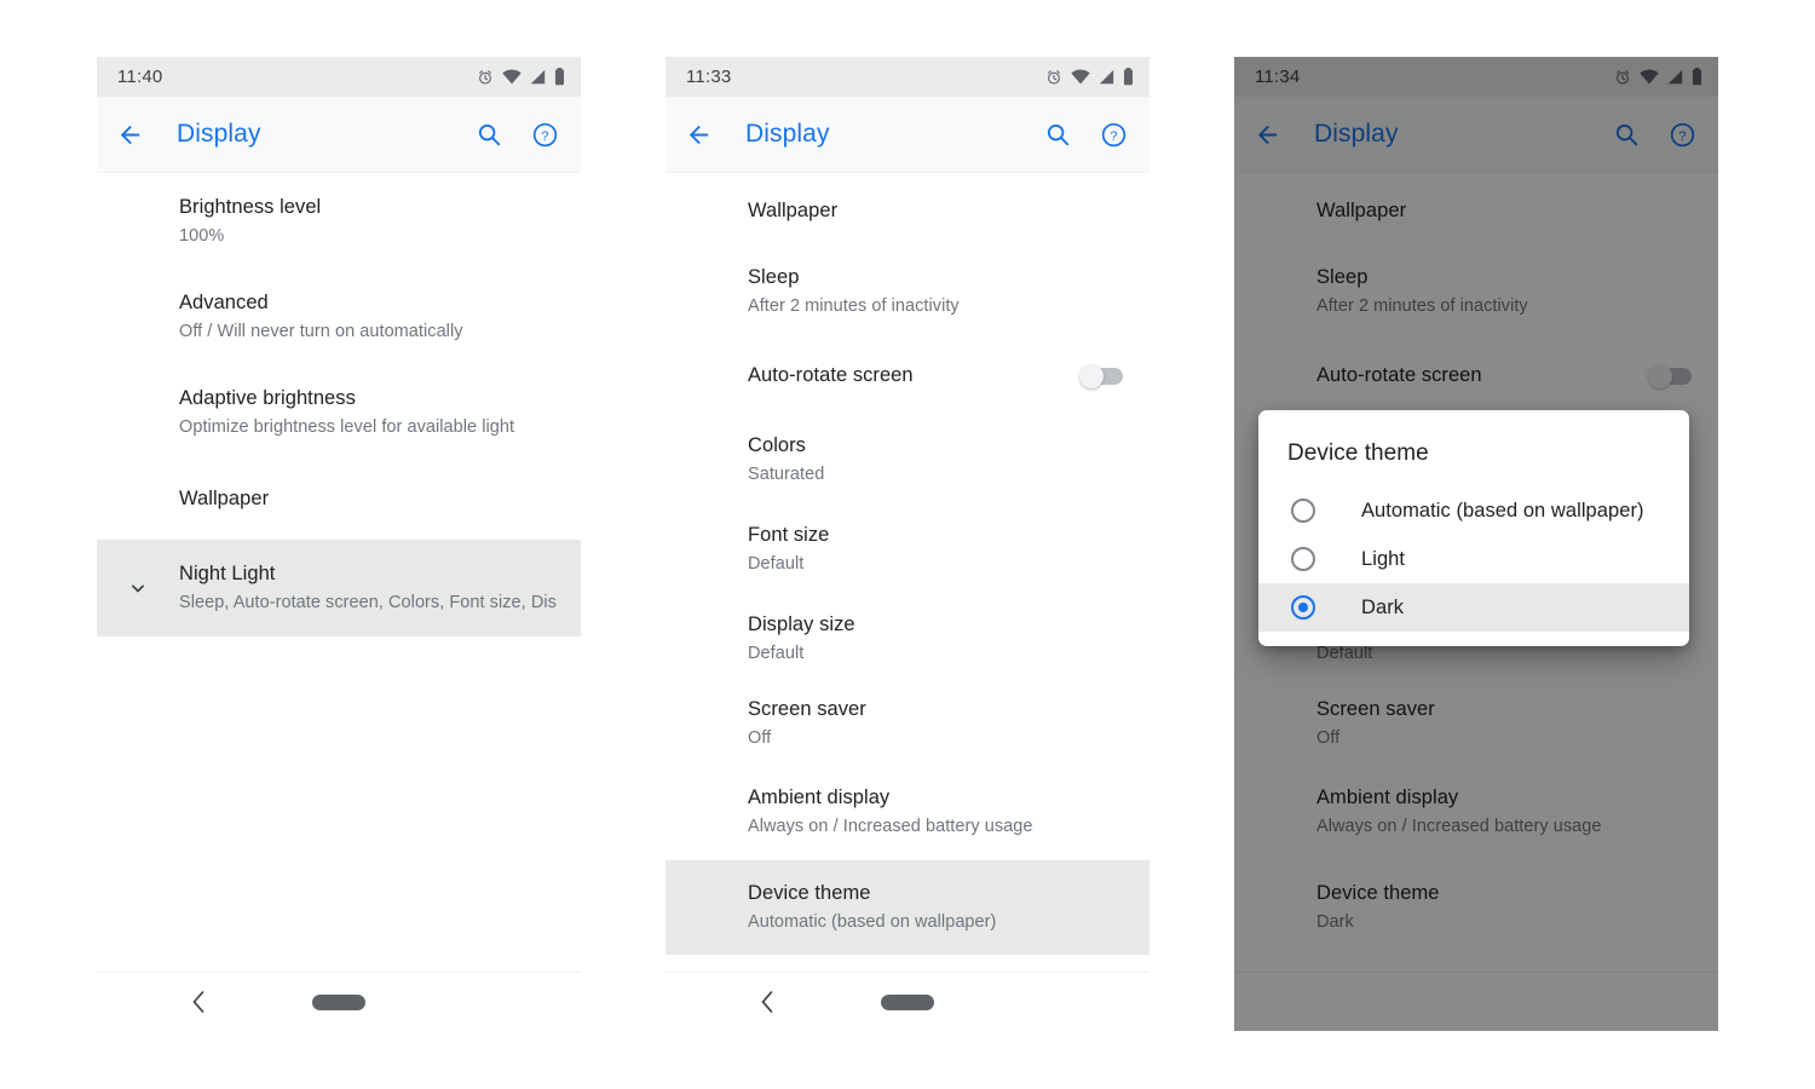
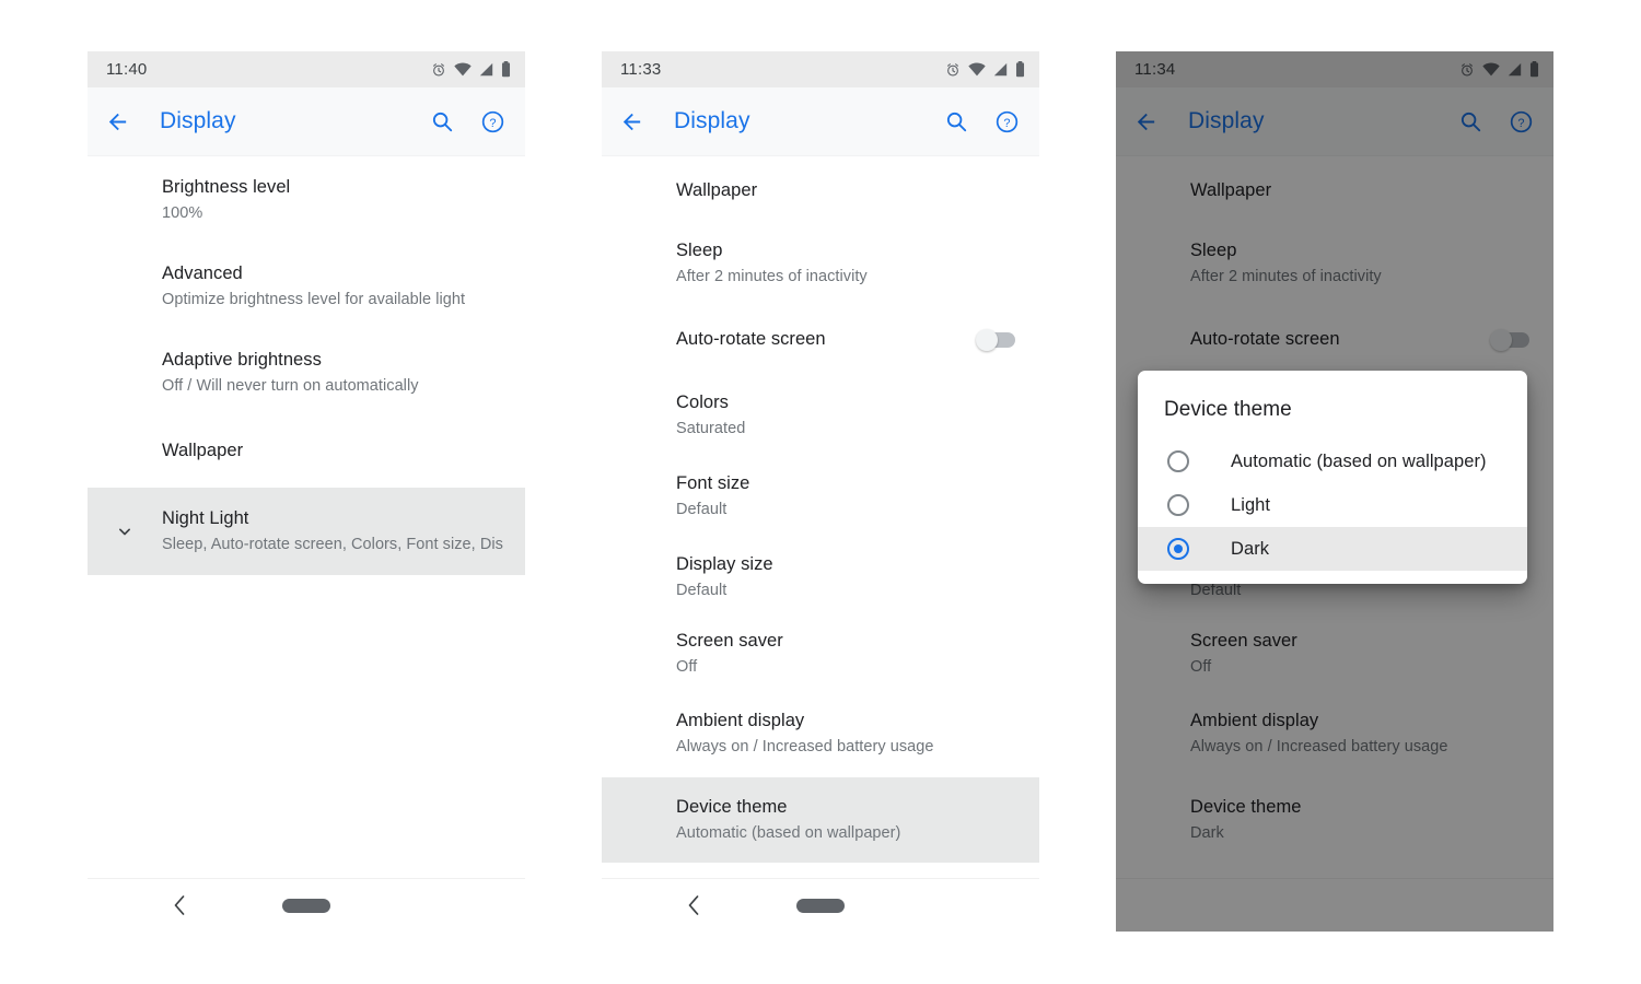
  11:40
  Display
  ?
  Brightness level
  100%
  Advanced
- Off / Will never turn on automatically
+ Optimize brightness level for available light
  Adaptive brightness
- Optimize brightness level for available light
+ Off / Will never turn on automatically
  Wallpaper
  Night Light
  Sleep, Auto-rotate screen, Colors, Font size, Dis
  11:33
  Display
  ?
  Wallpaper
  Sleep
  After 2 minutes of inactivity
  Auto-rotate screen
  Colors
  Saturated
  Font size
  Default
  Display size
  Default
  Screen saver
  Off
  Ambient display
  Always on / Increased battery usage
  Device theme
  Automatic (based on wallpaper)
  11:34
  Display
  ?
  Wallpaper
  Sleep
  After 2 minutes of inactivity
  Auto-rotate screen
  Default
  Screen saver
  Off
  Ambient display
  Always on / Increased battery usage
  Device theme
  Dark
  Device theme
  Automatic (based on wallpaper)
  Light
  Dark
